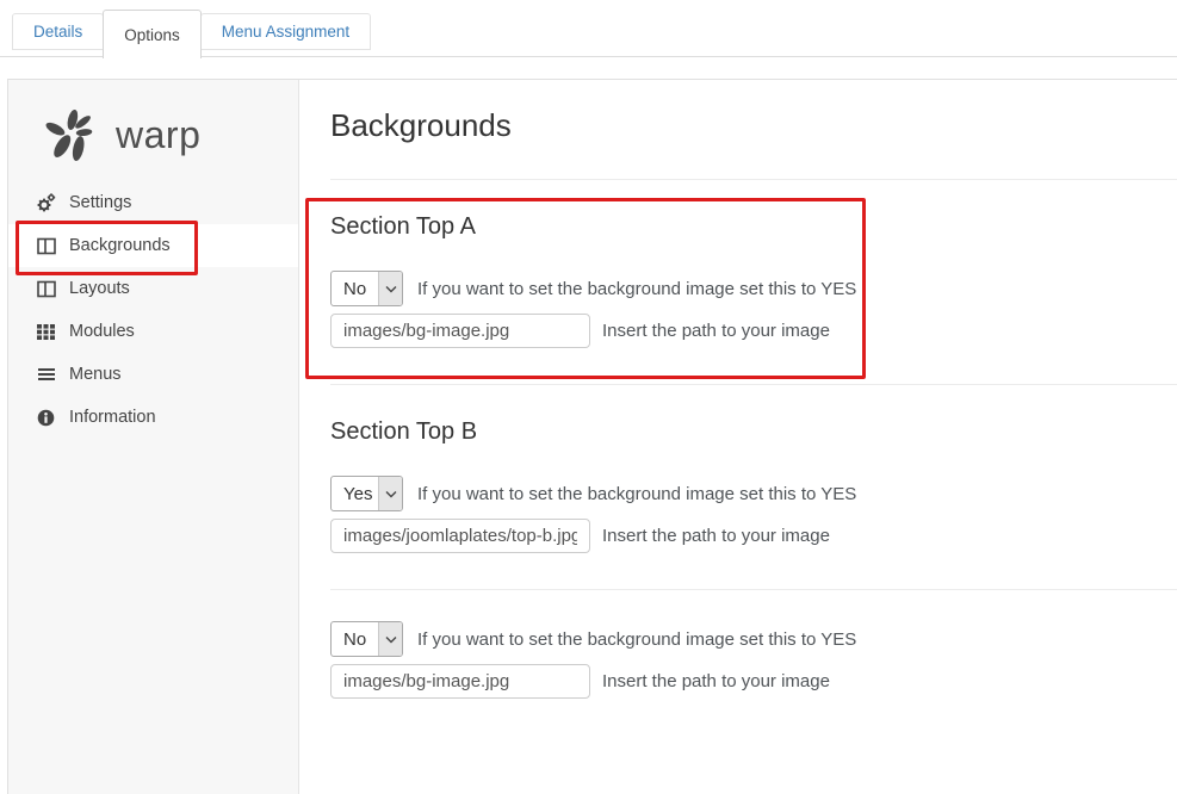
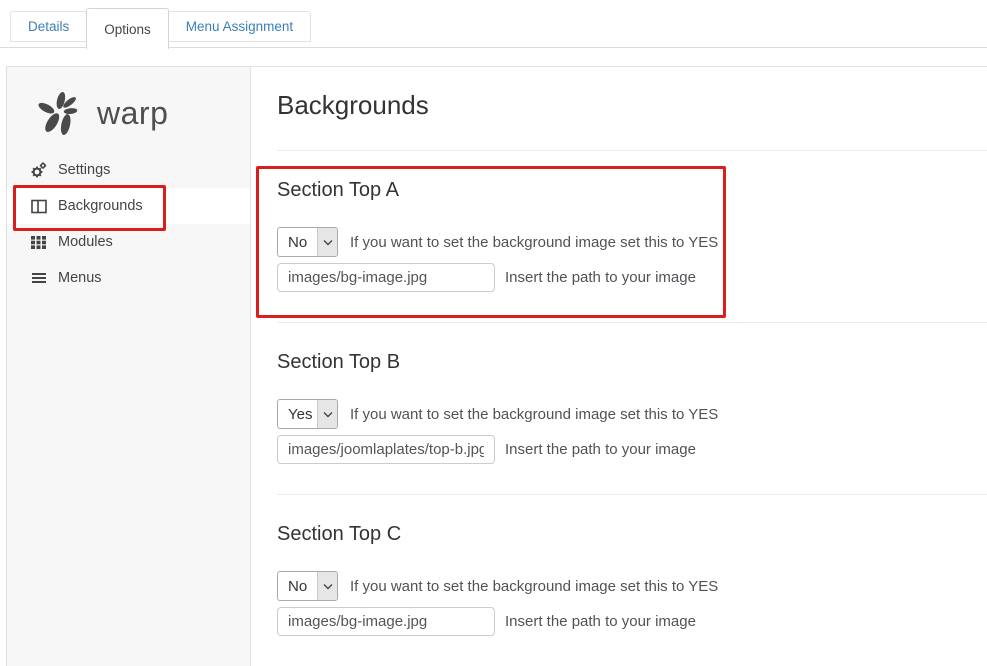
  Details
  Options
  Menu Assignment
  warp
  Settings
  Backgrounds
- Layouts
  Modules
  Menus
- Information
  Backgrounds
  Section Top A
  No
  If you want to set the background image set this to YES
  images/bg-image.jpg
  Insert the path to your image
  Section Top B
  Yes
  If you want to set the background image set this to YES
  images/joomlaplates/top-b.jpg
  Insert the path to your image
+ Section Top C
  No
  If you want to set the background image set this to YES
  images/bg-image.jpg
  Insert the path to your image
